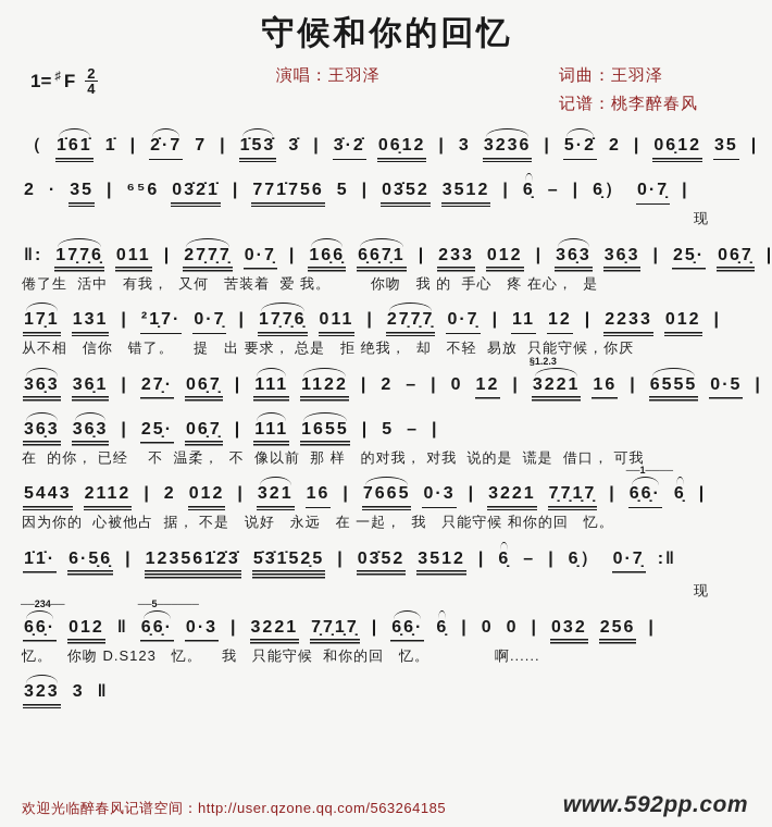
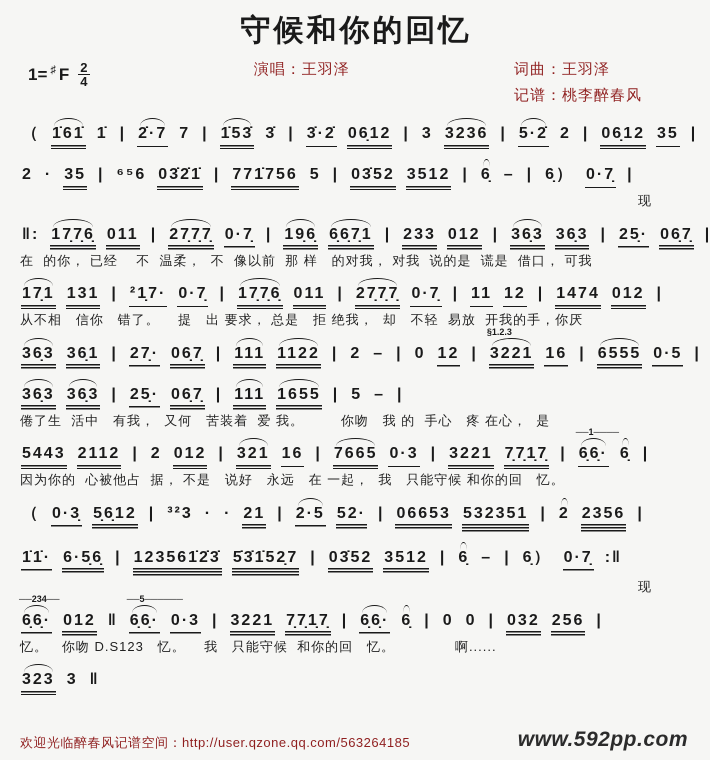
  守候和你的回忆
  1=
  ♯
  F
  2
  4
  演唱：王羽泽
  词曲：王羽泽
  记谱：桃李醉春风
  （ 1̇61̇ 1̇ | 2̇·7 7 | 1̇53̇ 3̇ | 3̇·2̇ 06̣12 | 3 3236 | 5·2̇ 2 | 06̣12 35 |
  2 · 35 | ⁶⁵6 03̇2̇1̇ | 771̇756 5 | 03̇52 3512 | 6̣ – | 6̣） 0·7̣ |
  现
- ‖: 17̣7̣6̣ 011 | 27̣7̣7̣ 0·7̣ | 16̣6̣ 6̣6̣7̣1 | 233 012 | 36̣3 36̣3 | 25̣· 06̣7̣ |
+ ‖: 17̣7̣6̣ 011 | 27̣7̣7̣ 0·7̣ | 19̣6̣ 6̣6̣7̣1 | 233 012 | 36̣3 36̣3 | 25̣· 06̣7̣ |
- 倦了生 活中 有我， 又何 苦装着 爱 我。 你吻 我 的 手心 疼 在心， 是
+ 在 的你， 已经 不 温柔， 不 像以前 那 样 的对我， 对我 说的是 谎是 借口， 可我
- 17̣1 131 | ²1̣7· 0·7̣ | 17̣7̣6̣ 011 | 27̣7̣7̣ 0·7̣ | 11 12 | 2233 012 |
+ 17̣1 131 | ²1̣7· 0·7̣ | 17̣7̣6̣ 011 | 27̣7̣7̣ 0·7̣ | 11 12 | 1474 012 |
- 从不相 信你 错了。 提 出 要求， 总是 拒 绝我， 却 不轻 易放 只能守候，你厌
+ 从不相 信你 错了。 提 出 要求， 总是 拒 绝我， 却 不轻 易放 开我的手，你厌
  36̣3 36̣1 | 27̣· 06̣7̣ | 111 1122 | 2 – | 0 12 | 3221
  §1.2.3
  16 | 6555 0·5 |
  36̣3 36̣3 | 25̣· 06̣7̣ | 111 1655 | 5 – |
- 在 的你， 已经 不 温柔， 不 像以前 那 样 的对我， 对我 说的是 谎是 借口， 可我
+ 倦了生 活中 有我， 又何 苦装着 爱 我。 你吻 我 的 手心 疼 在心， 是
  5443 2112 | 2 012 | 321 16 | 7665 0·3 | 3221 7̣7̣1̣7̣ | 6̣6̣·
  ──1────
  6̣ |
  因为你的 心被他占 据， 不是 说好 永远 在 一起， 我 只能守候 和你的回 忆。
+ （ 0·3̣ 5̣6̣12 | ³²3 · · 21 | 2·5 52· | 06653 532351 | 2 2356 |
- 1̇1̇· 6·5̣6̣ | 123561̇2̇3̇ 5̇3̇1̇52̣5 | 03̇52 3512 | 6̣ – | 6̣） 0·7̣ :‖
+ 1̇1̇· 6·5̣6̣ | 123561̇2̇3̇ 5̇3̇1̇52̣7 | 03̇52 3512 | 6̣ – | 6̣） 0·7̣ :‖
  现
  6̣6̣·
  ──234──
  012 ‖ 6̣6̣·
  ──5──────
  0·3 | 3221 7̣7̣1̣7̣ | 6̣6̣· 6̣ | 0 0 | 032 256 |
  忆。 你吻 D.S123 忆。 我 只能守候 和你的回 忆。 啊......
  323 3 ‖
  欢迎光临醉春风记谱空间：http://user.qzone.qq.com/563264185
  www.592pp.com
